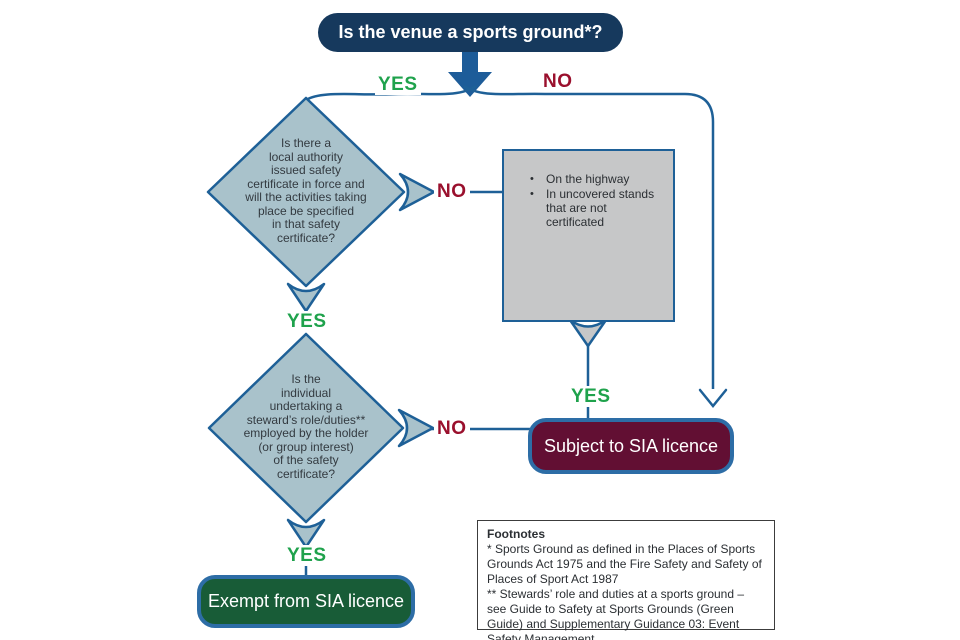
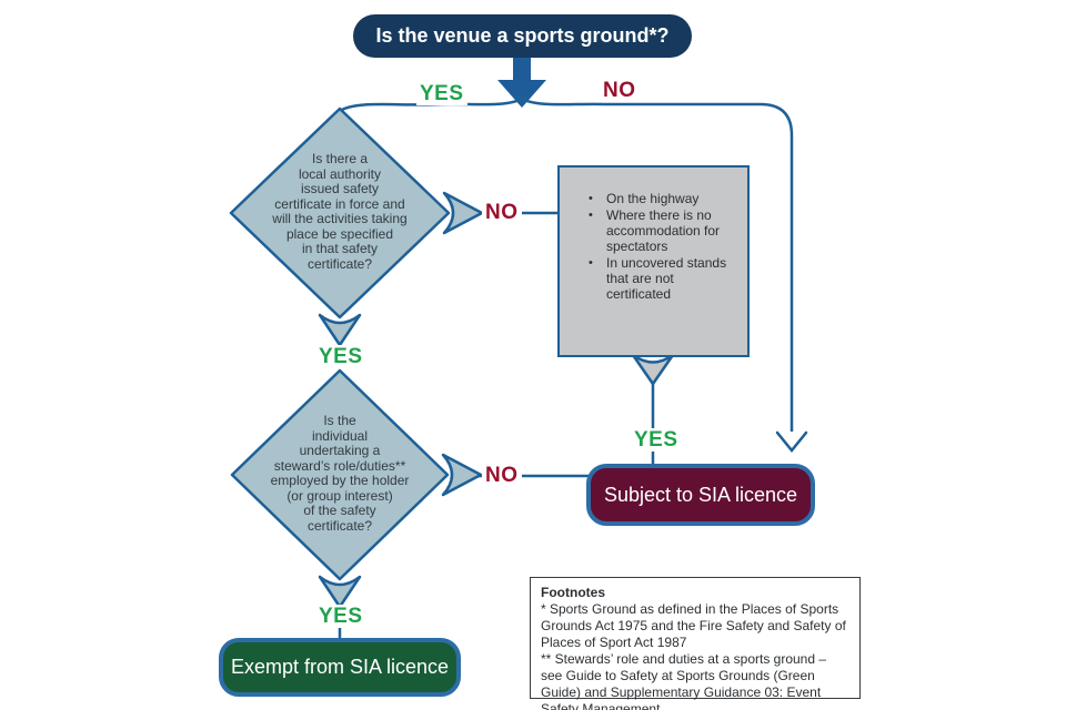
  Is the venue a sports ground*?
  Is there a
  local authority
  issued safety
  certificate in force and
  will the activities taking
  place be specified
  in that safety
  certificate?
  Is the
  individual
  undertaking a
  steward’s role/duties**
  employed by the holder
  (or group interest)
  of the safety
  certificate?
  On the highway
+ Where there is no accommodation for spectators
  In uncovered stands that are not certificated
  YES
  NO
  NO
  YES
  NO
  YES
  YES
  Subject to SIA licence
  Exempt from SIA licence
  Footnotes
  * Sports Ground as defined in the Places of Sports Grounds Act 1975 and the Fire Safety and Safety of Places of Sport Act 1987
  ** Stewards’ role and duties at a sports ground – see Guide to Safety at Sports Grounds (Green Guide) and Supplementary Guidance 03: Event Safety Management
